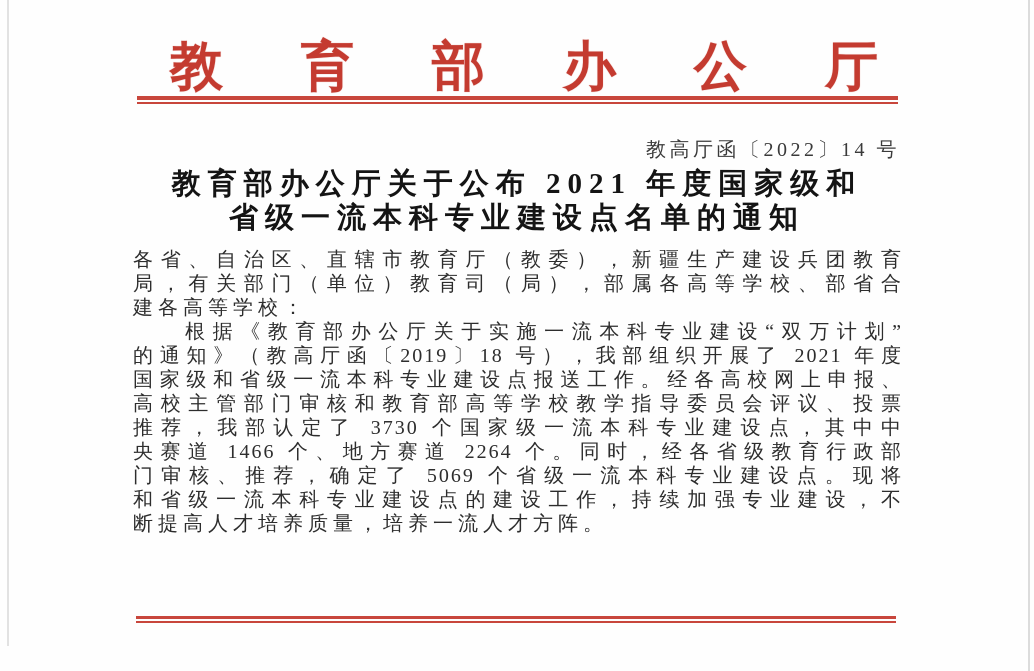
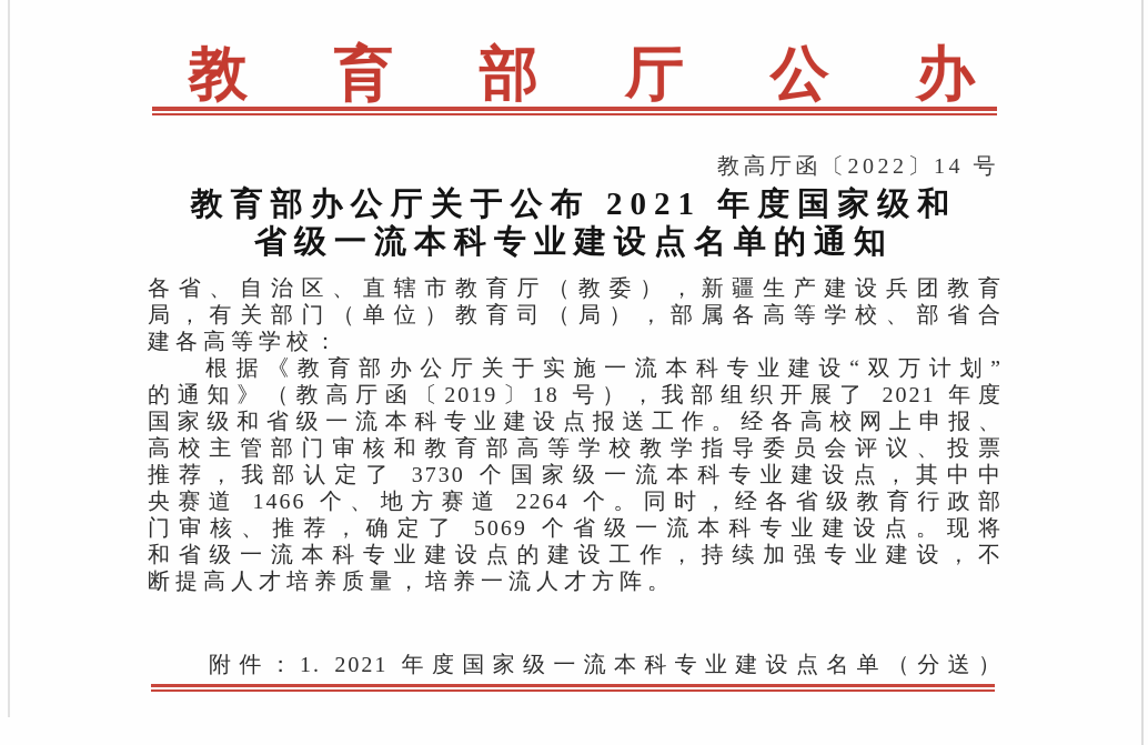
  教
  育
  部
- 办
+ 厅
  公
- 厅
+ 办
  教高厅函〔2022〕14 号
  教育部办公厅关于公布 2021 年度国家级和
  省级一流本科专业建设点名单的通知
  各省、自治区、直辖市教育厅（教委），新疆生产建设兵团教育
  局，有关部门（单位）教育司（局），部属各高等学校、部省合
  建各高等学校：
  根据《教育部办公厅关于实施一流本科专业建设“双万计划”
  的通知》（教高厅函〔2019〕18 号），我部组织开展了 2021 年度
  国家级和省级一流本科专业建设点报送工作。经各高校网上申报、
  高校主管部门审核和教育部高等学校教学指导委员会评议、投票
  推荐，我部认定了 3730 个国家级一流本科专业建设点，其中中
  央赛道 1466 个、地方赛道 2264 个。同时，经各省级教育行政部
  门审核、推荐，确定了 5069 个省级一流本科专业建设点。现将
  和省级一流本科专业建设点的建设工作，持续加强专业建设，不
  断提高人才培养质量，培养一流人才方阵。
+ 附件：1. 2021 年度国家级一流本科专业建设点名单（分送）
